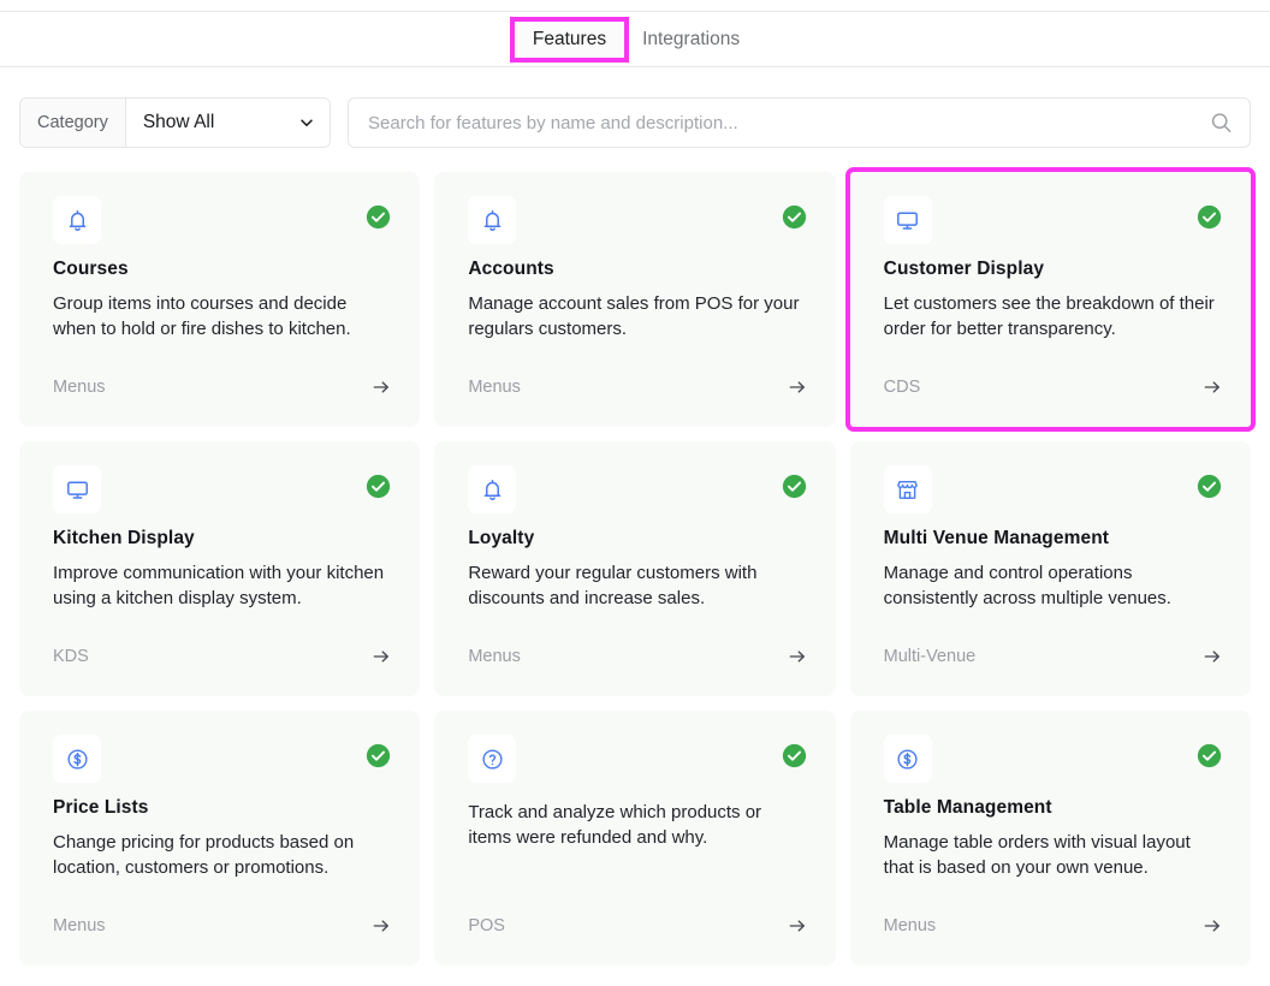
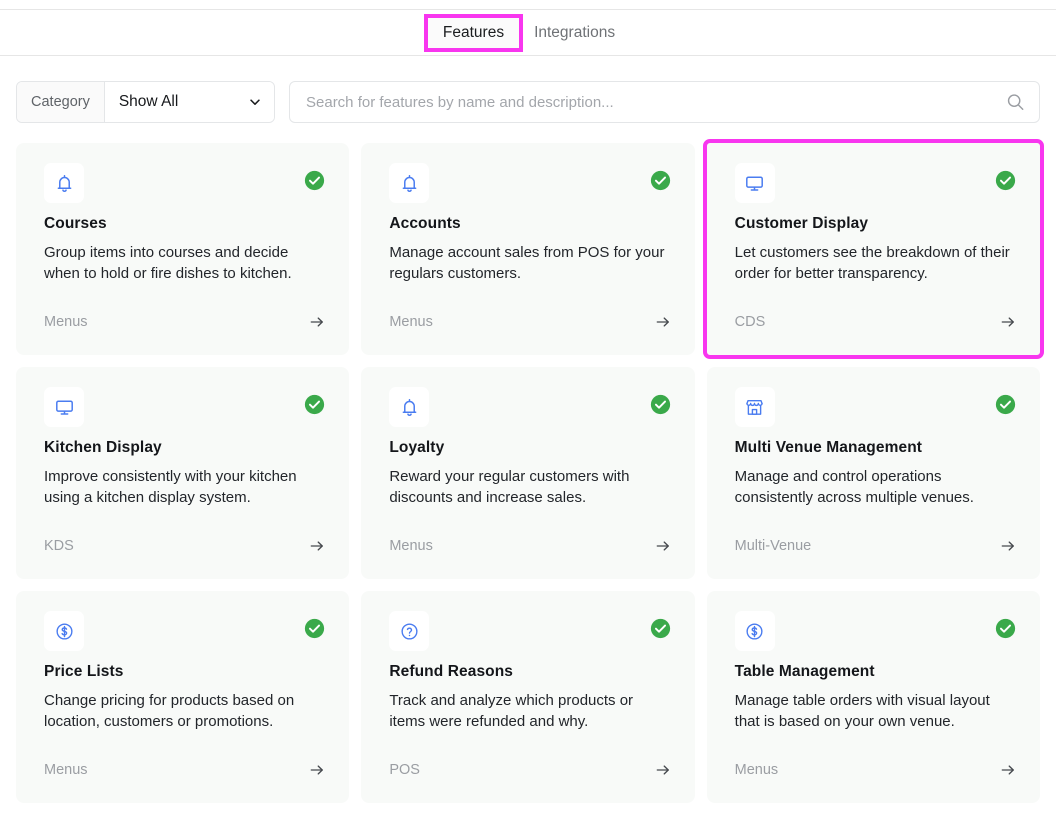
  Features
  Integrations
  Category
  Show All
  Search for features by name and description...
  Courses
  Group items into courses and decide when to hold or fire dishes to kitchen.
  Menus
  Accounts
  Manage account sales from POS for your regulars customers.
  Menus
  Customer Display
  Let customers see the breakdown of their order for better transparency.
  CDS
  Kitchen Display
- Improve communication with your kitchen using a kitchen display system.
+ Improve consistently with your kitchen using a kitchen display system.
  KDS
  Loyalty
  Reward your regular customers with discounts and increase sales.
  Menus
  Multi Venue Management
  Manage and control operations consistently across multiple venues.
  Multi-Venue
  Price Lists
  Change pricing for products based on location, customers or promotions.
  Menus
+ Refund Reasons
  Track and analyze which products or items were refunded and why.
  POS
  Table Management
  Manage table orders with visual layout that is based on your own venue.
  Menus
